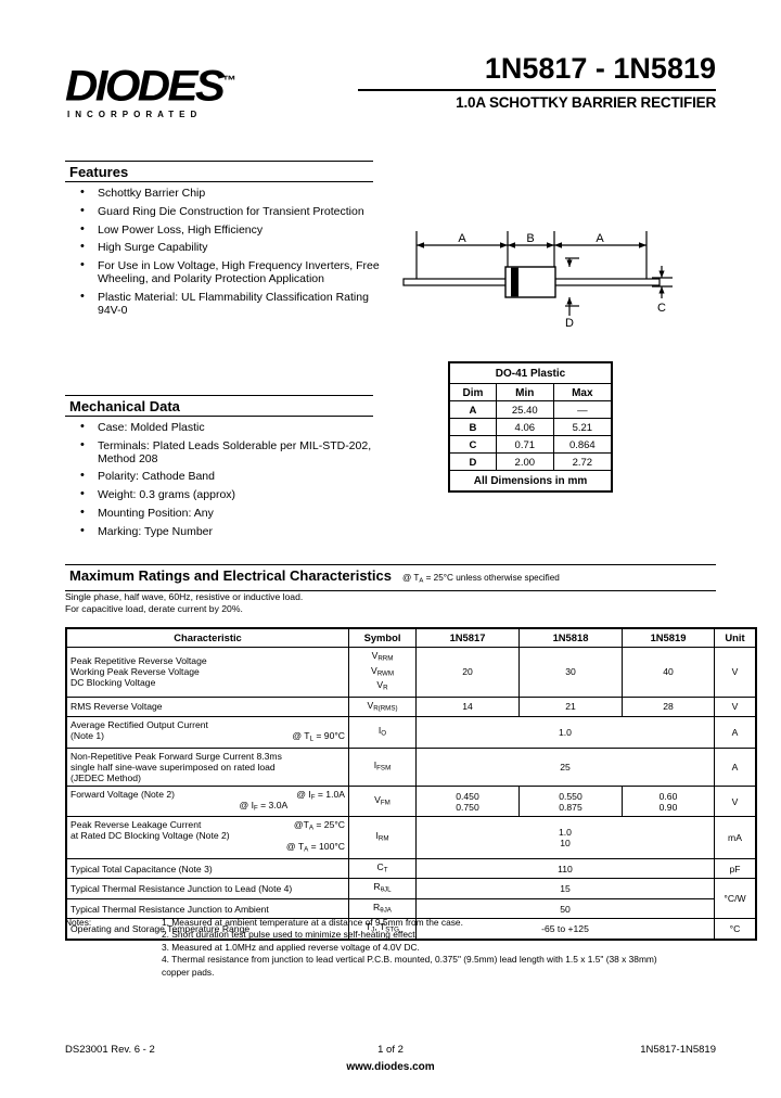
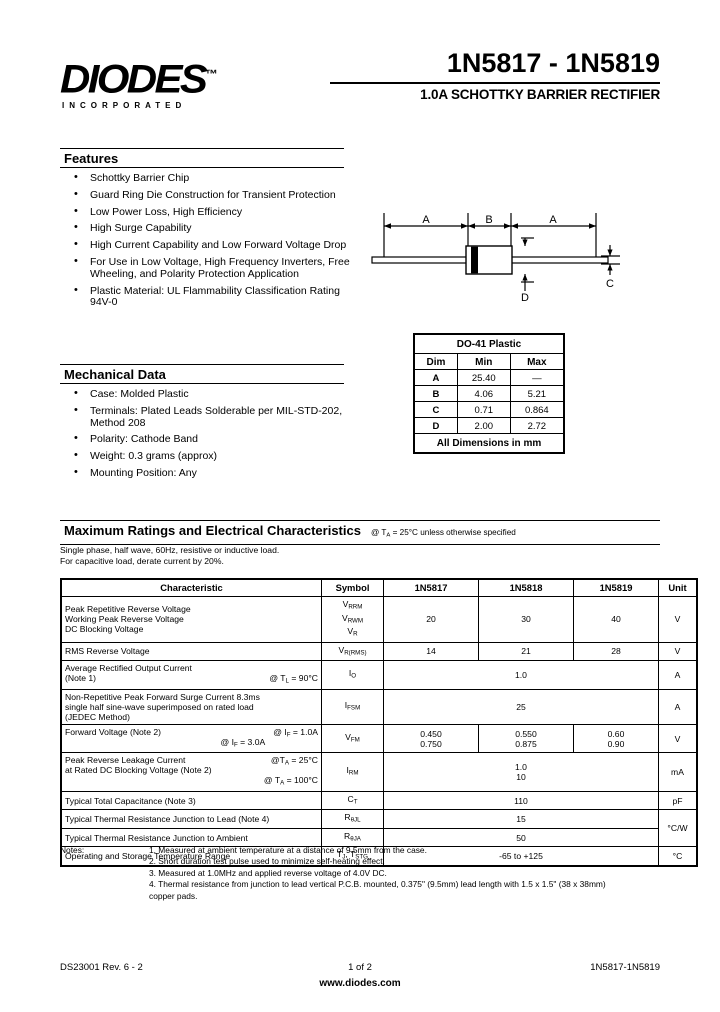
  DIODES™
  INCORPORATED
  1N5817 - 1N5819
  1.0A SCHOTTKY BARRIER RECTIFIER
  Features
  Schottky Barrier Chip
  Guard Ring Die Construction for Transient Protection
  Low Power Loss, High Efficiency
  High Surge Capability
+ High Current Capability and Low Forward Voltage Drop
  For Use in Low Voltage, High Frequency Inverters, Free Wheeling, and Polarity Protection Application
  Plastic Material: UL Flammability Classification Rating 94V-0
  Mechanical Data
  Case: Molded Plastic
  Terminals: Plated Leads Solderable per MIL-STD-202, Method 208
  Polarity: Cathode Band
  Weight: 0.3 grams (approx)
  Mounting Position: Any
- Marking: Type Number
  A
  B
  A
  D
  C
  DO-41 Plastic
  Dim	Min	Max
  A	25.40	—
  B	4.06	5.21
  C	0.71	0.864
  D	2.00	2.72
  All Dimensions in mm
  Maximum Ratings and Electrical Characteristics @ T = 25°C unless otherwise specified
  Single phase, half wave, 60Hz, resistive or inductive load.
  For capacitive load, derate current by 20%.
  Characteristic	Symbol	1N5817	1N5818	1N5819	Unit
  Peak Repetitive Reverse VoltageWorking Peak Reverse VoltageDC Blocking Voltage	VVV	20	30	40	V
  RMS Reverse Voltage	V	14	21	28	V
  Average Rectified Output Current(Note 1) @ T = 90°C	I	1.0	A
  Non-Repetitive Peak Forward Surge Current 8.3mssingle half sine-wave superimposed on rated load(JEDEC Method)	I	25	A
  Forward Voltage (Note 2) @ I = 1.0A@ I = 3.0A	V	0.4500.750	0.5500.875	0.600.90	V
  Peak Reverse Leakage Current @T = 25°Cat Rated DC Blocking Voltage (Note 2)@ T = 100°C	I	1.010	mA
  Typical Total Capacitance (Note 3)	C	110	pF
  Typical Thermal Resistance Junction to Lead (Note 4)	R	15	°C/W
  Typical Thermal Resistance Junction to Ambient	R	50
  Operating and Storage Temperature Range	T , T	-65 to +125	°C
  Notes:
  1. Measured at ambient temperature at a distance of 9.5mm from the case.
  2. Short duration test pulse used to minimize self-heating effect.
  3. Measured at 1.0MHz and applied reverse voltage of 4.0V DC.
  4. Thermal resistance from junction to lead vertical P.C.B. mounted, 0.375" (9.5mm) lead length with 1.5 x 1.5" (38 x 38mm)
  copper pads.
  DS23001 Rev. 6 - 2
  1 of 2
  1N5817-1N5819
  www.diodes.com
